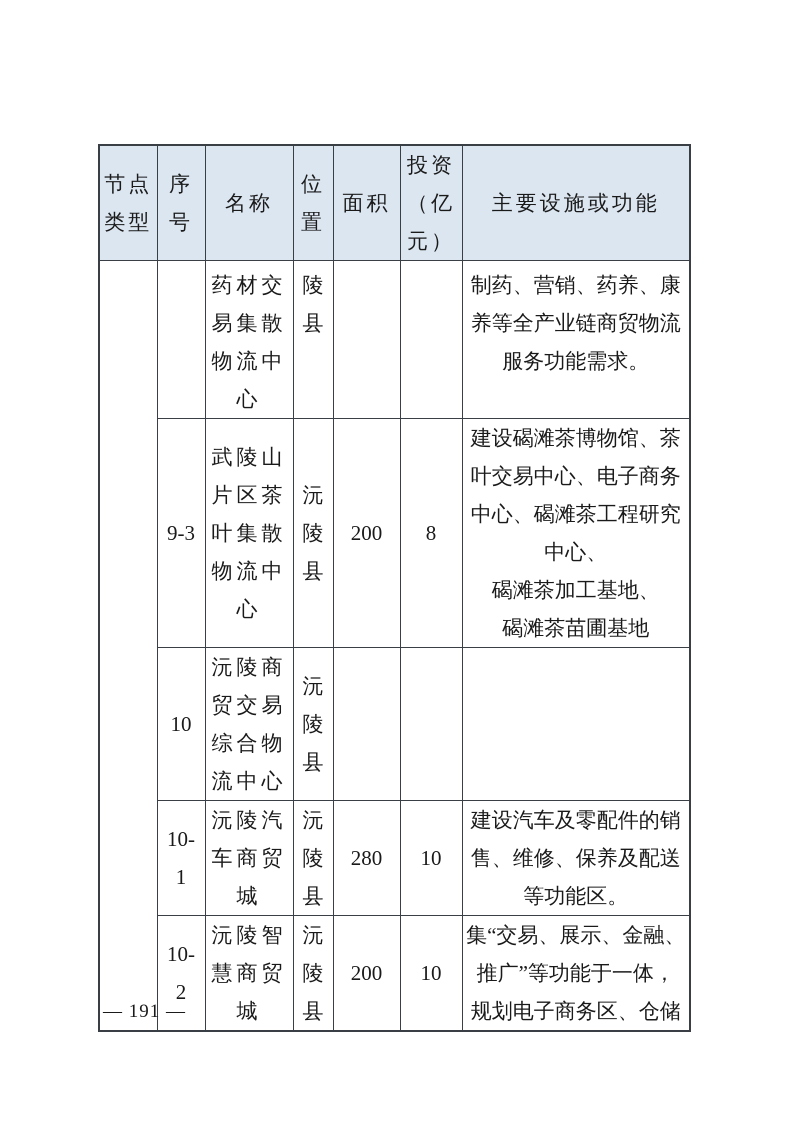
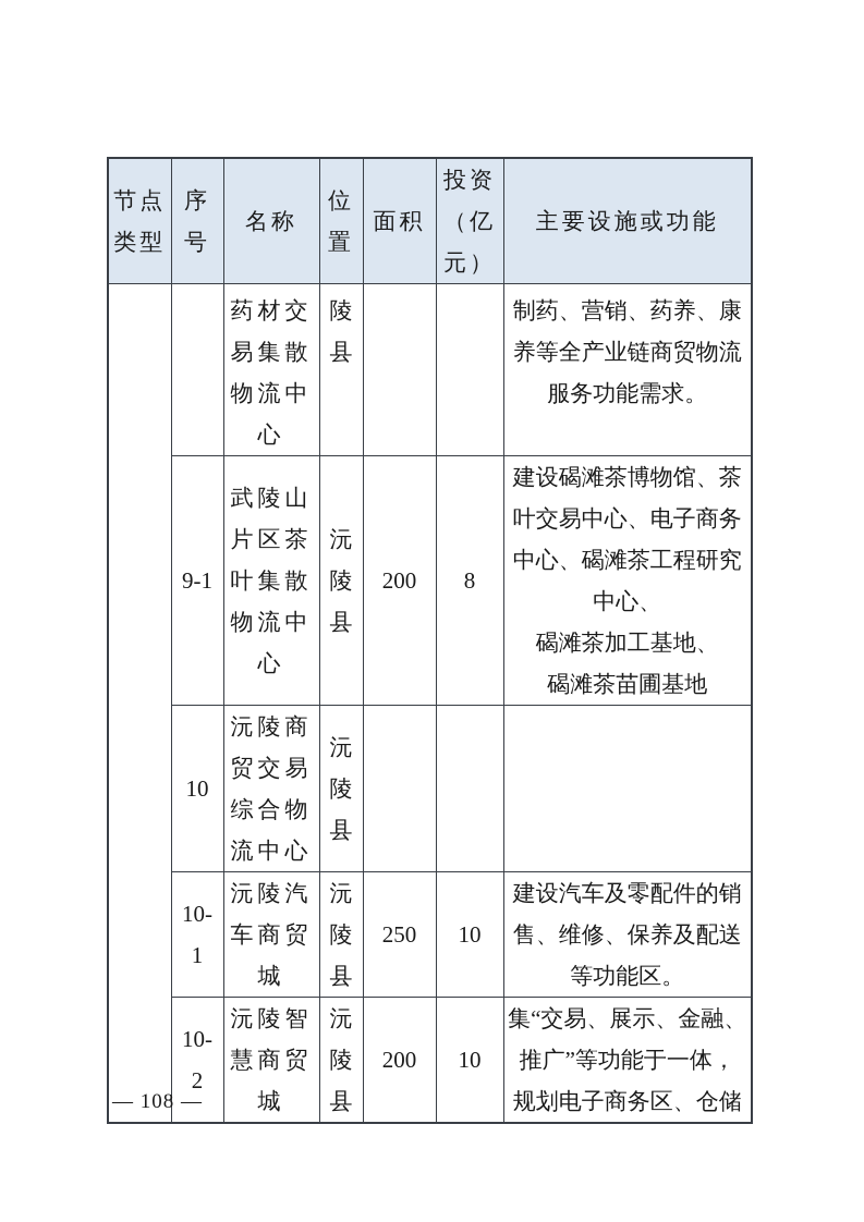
  节点 类型	序 号	名称	位 置	面积	投资 （亿 元）	主要设施或功能
  		药材交 易集散 物流中 心	陵 县			制药、营销、药养、康 养等全产业链商贸物流 服务功能需求。
- 9-3	武陵山 片区茶 叶集散 物流中 心	沅 陵 县	200	8	建设碣滩茶博物馆、茶 叶交易中心、电子商务 中心、碣滩茶工程研究 中心、碣滩茶加工基地、 碣滩茶苗圃基地
+ 9-1	武陵山 片区茶 叶集散 物流中 心	沅 陵 县	200	8	建设碣滩茶博物馆、茶 叶交易中心、电子商务 中心、碣滩茶工程研究 中心、碣滩茶加工基地、 碣滩茶苗圃基地
  10	沅陵商 贸交易 综合物 流中心	沅 陵 县
- 10- 1	沅陵汽 车商贸 城	沅 陵 县	280	10	建设汽车及零配件的销 售、维修、保养及配送 等功能区。
+ 10- 1	沅陵汽 车商贸 城	沅 陵 县	250	10	建设汽车及零配件的销 售、维修、保养及配送 等功能区。
  10- 2	沅陵智 慧商贸 城	沅 陵 县	200	10	集“交易、展示、金融、 推广”等功能于一体， 规划电子商务区、仓储
- — 191 —
+ — 108 —
